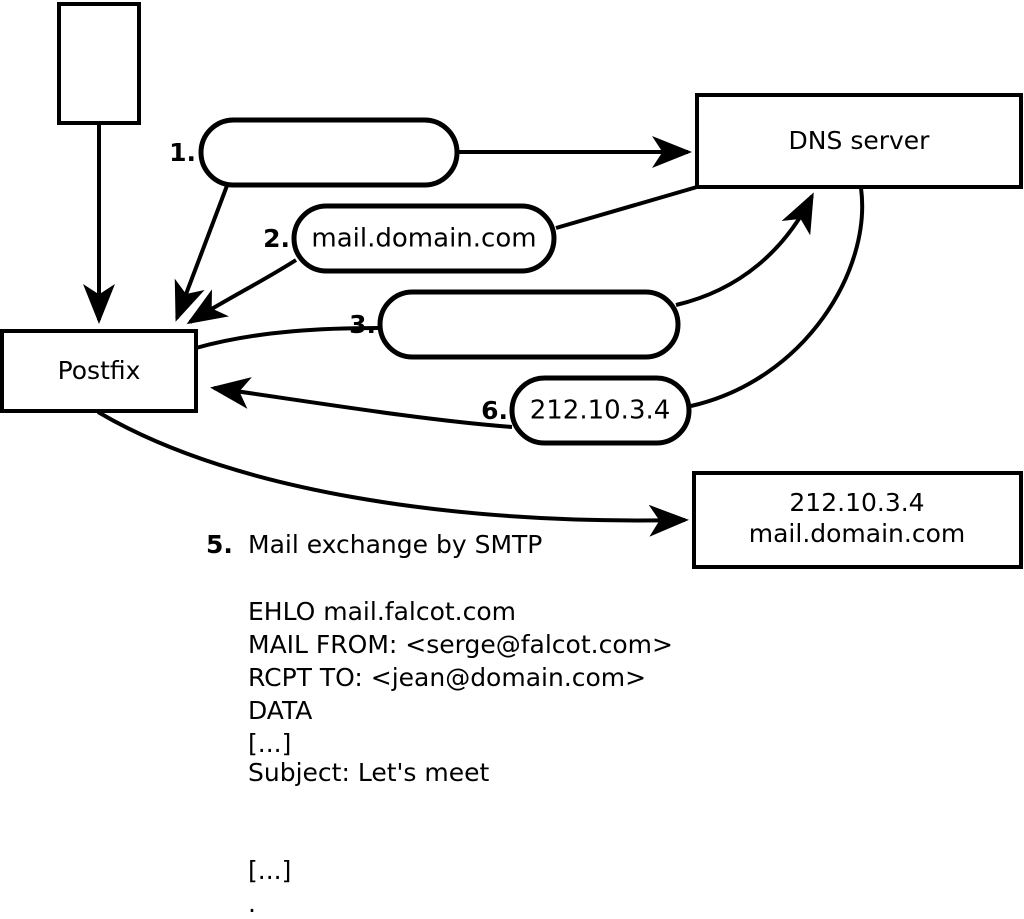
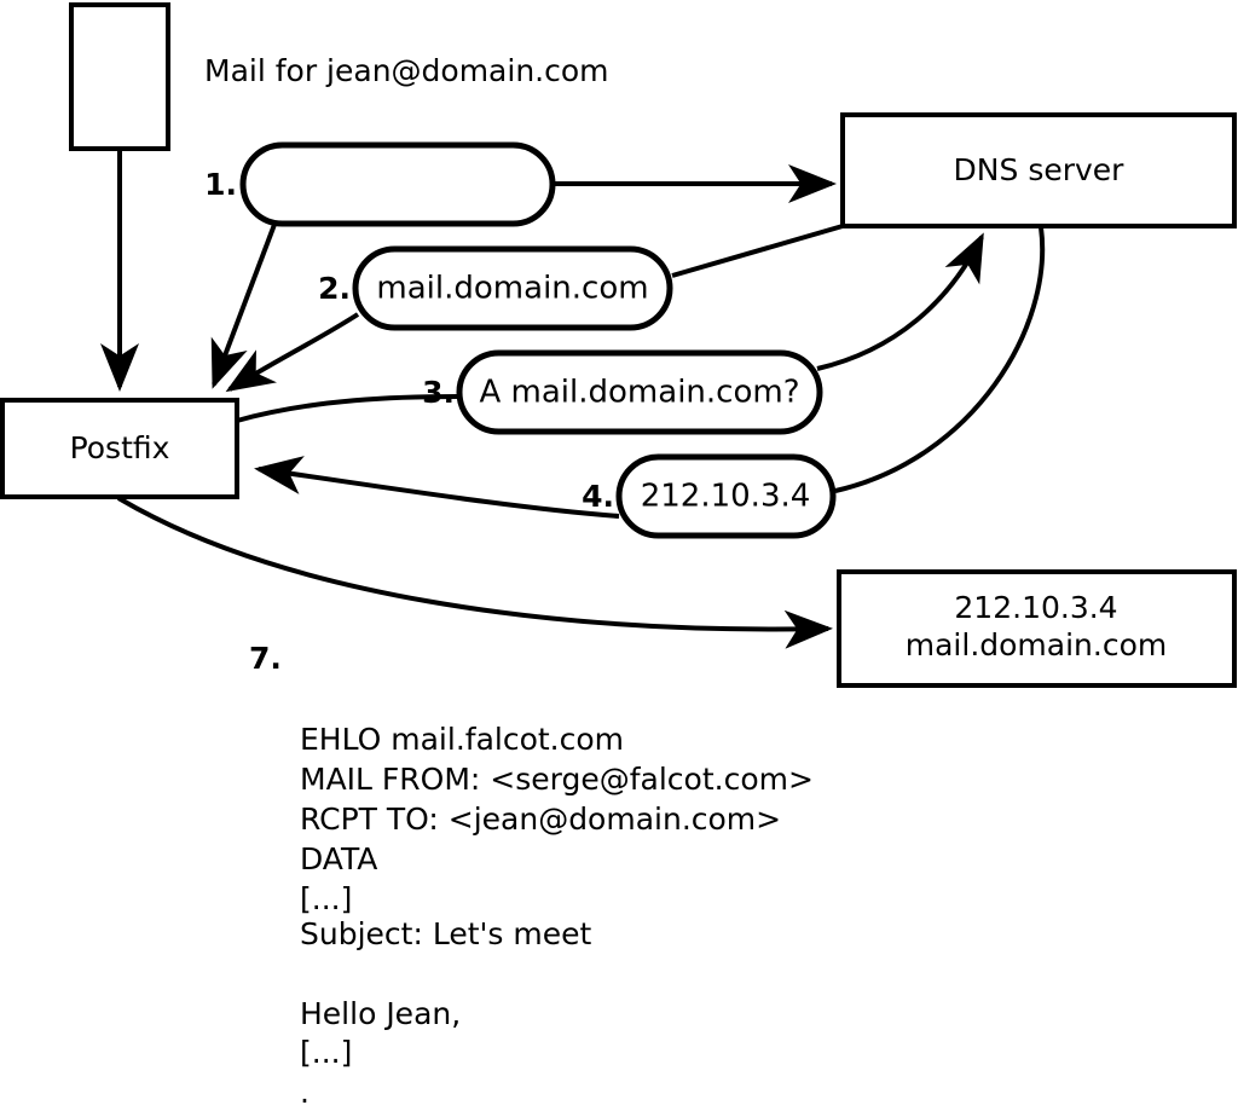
  Postfix
  DNS server
  212.10.3.4
  mail.domain.com
  1.
  2.
  mail.domain.com
  3.
+ A mail.domain.com?
- 6.
+ 4.
  212.10.3.4
+ Mail for jean@domain.com
- 5.
+ 7.
- Mail exchange by SMTP
  EHLO mail.falcot.com
  MAIL FROM: <serge@falcot.com>
  RCPT TO: <jean@domain.com>
  DATA
  [...]
  Subject: Let's meet
+ Hello Jean,
  [...]
  .
